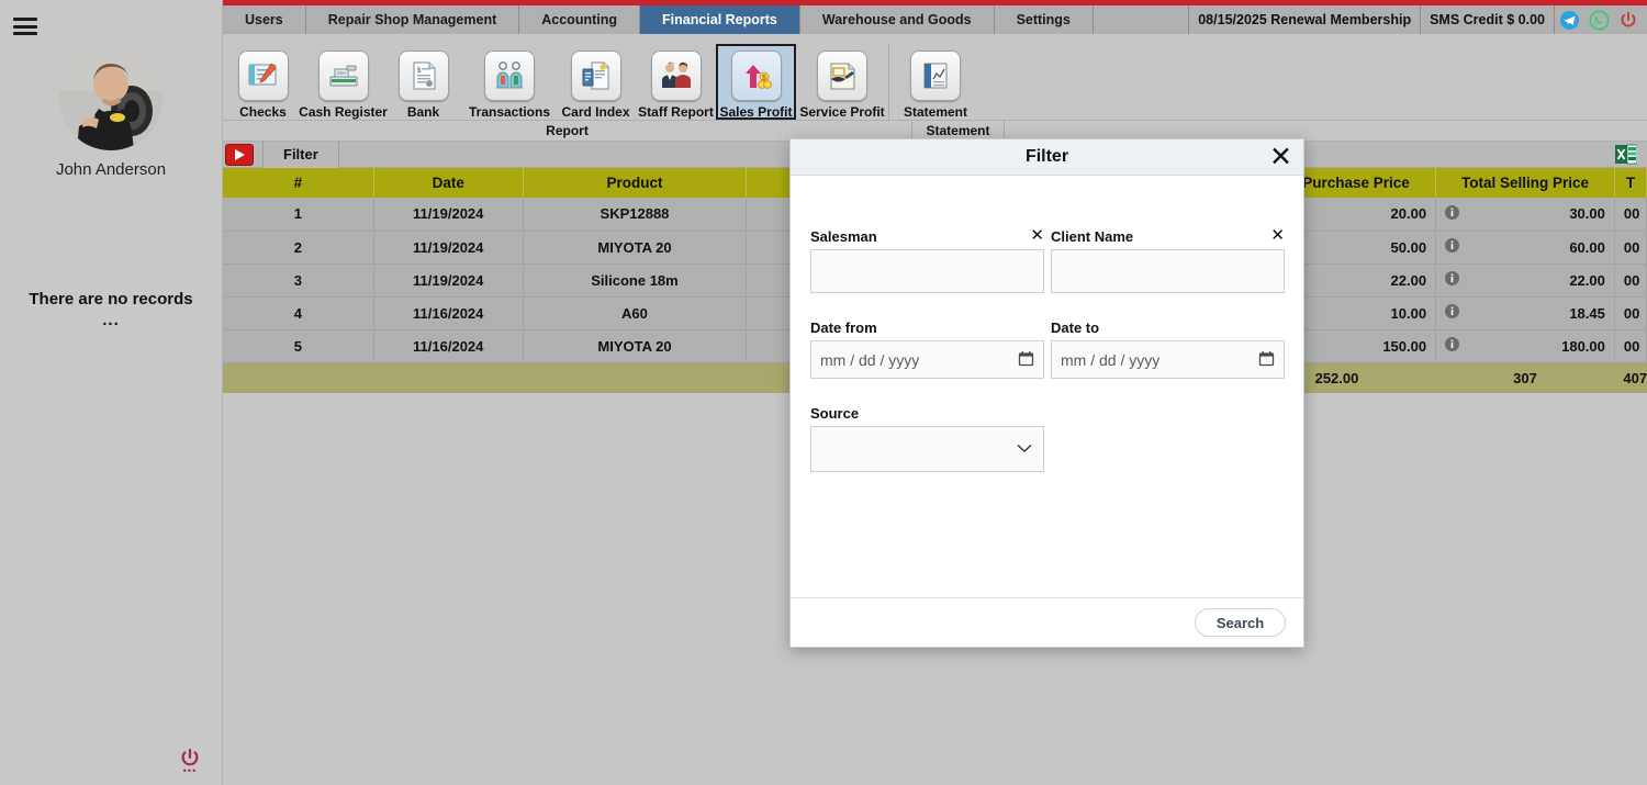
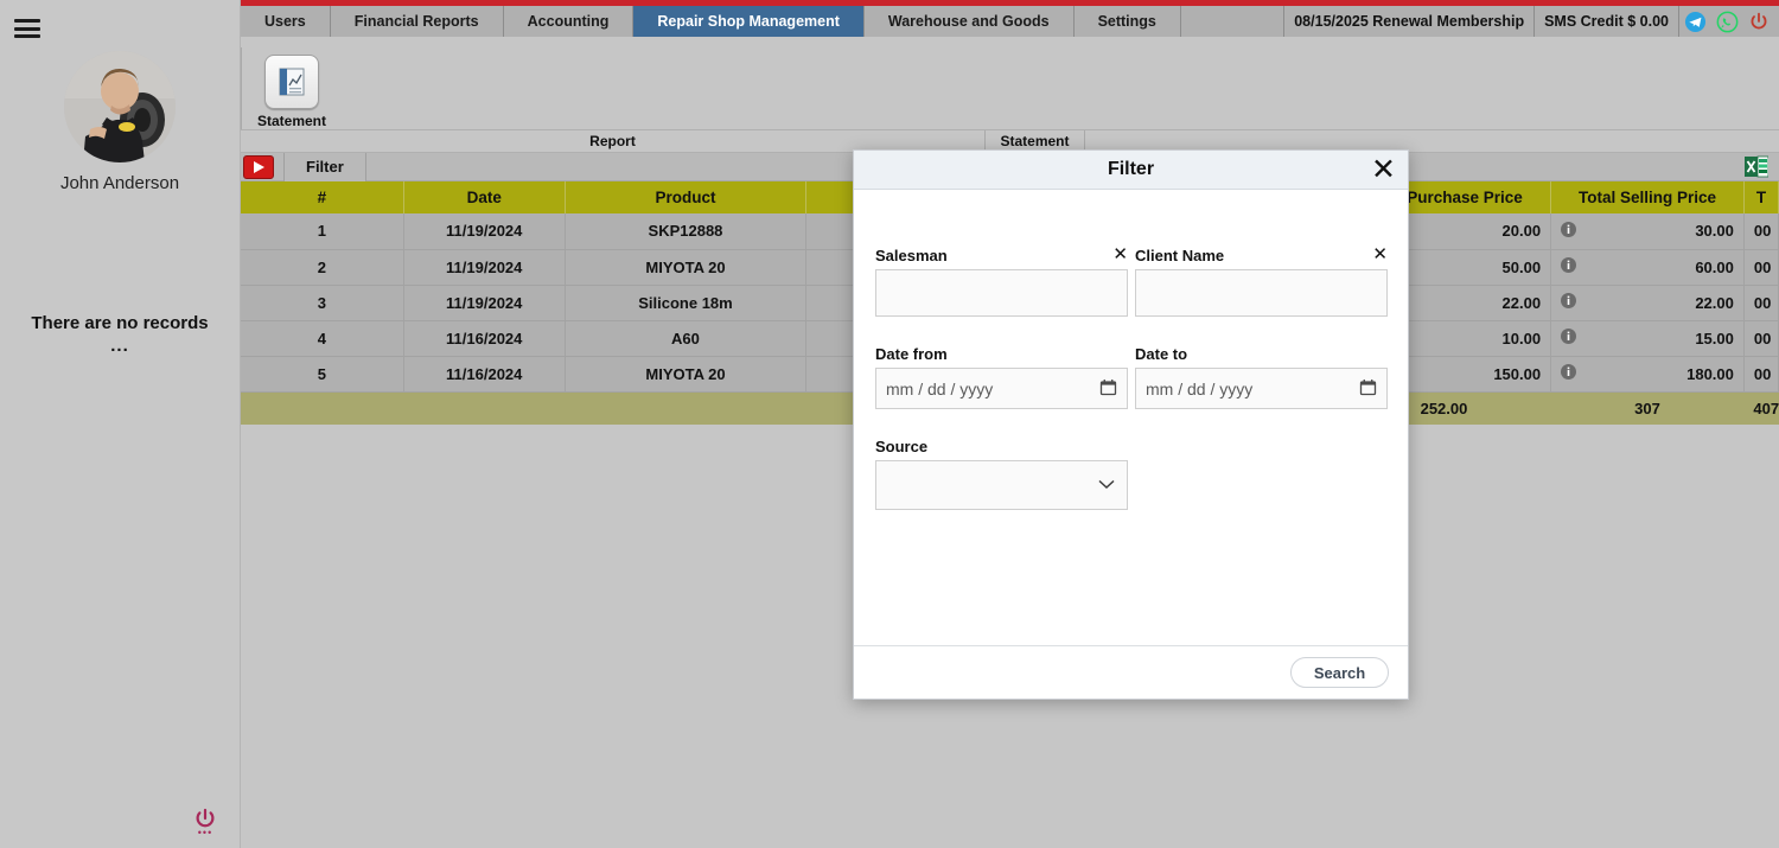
  John Anderson
  There are no records
  ...
  •••
  Users
- Repair Shop Management
+ Financial Reports
  Accounting
- Financial Reports
+ Repair Shop Management
  Warehouse and Goods
  Settings
  08/15/2025 Renewal Membership
  SMS Credit $ 0.00
- Checks
- Cash Register
- Bank
- Transactions
- Card Index
- Staff Report
- Sales Profit
- Service Profit
  Statement
  Report
  Statement
  Filter
  1	11/19/2024	SKP12888			20.00	30.00	00
  2	11/19/2024	MIYOTA 20			50.00	60.00	00
  3	11/19/2024	Silicone 18m			22.00	22.00	00
- 4	11/16/2024	A60			10.00	18.45	00
+ 4	11/16/2024	A60			10.00	15.00	00
  5	11/16/2024	MIYOTA 20			150.00	180.00	00
  					252.00	307	407
  Filter
  ✕
  Salesman
  ✕
  Client Name
  ✕
  Date from
  mm / dd / yyyy
  Date to
  mm / dd / yyyy
  Source
  Search
